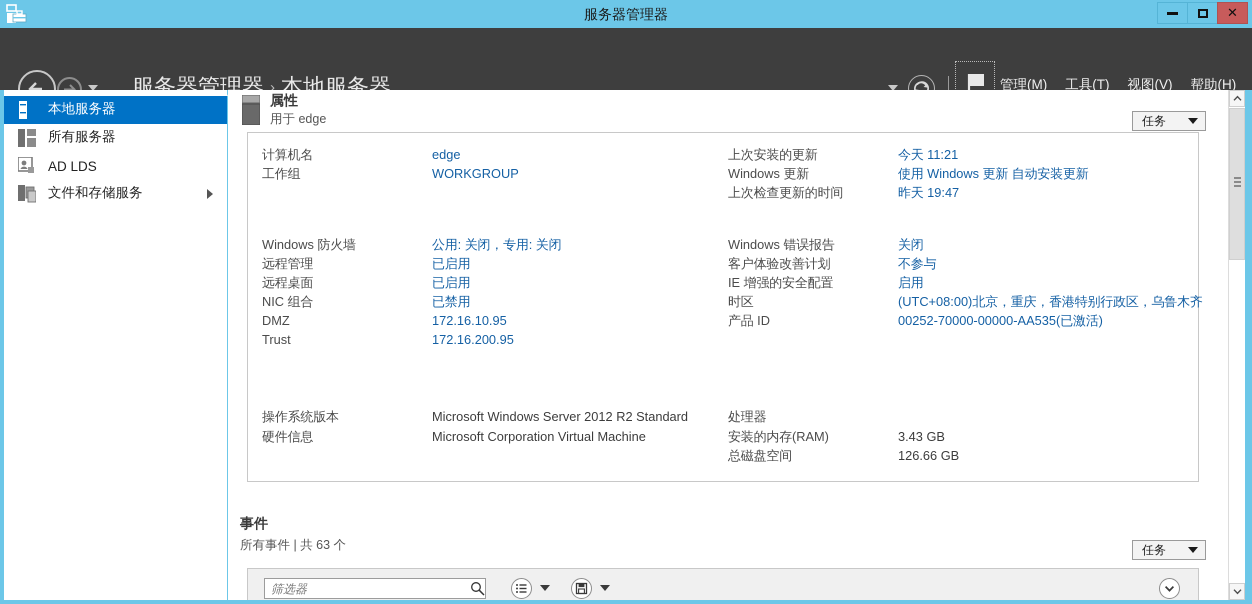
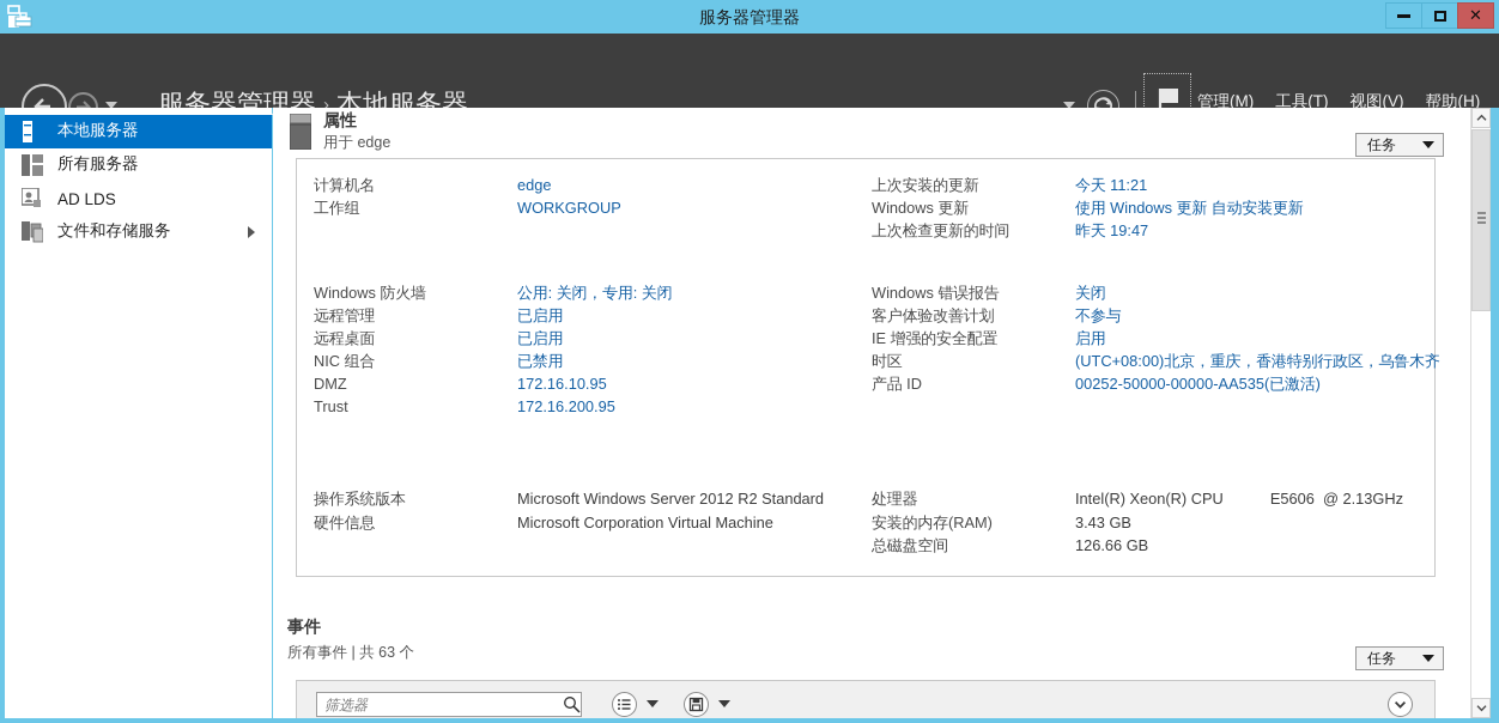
  服务器管理器
  ✕
  服务器管理器 › 本地服务器
  管理(M)
  工具(T)
  视图(V)
  帮助(H)
  本地服务器
  所有服务器
  AD LDS
  文件和存储服务
  属性
  用于 edge
  任务
  计算机名
  edge
  工作组
  WORKGROUP
  上次安装的更新
  今天 11:21
  Windows 更新
  使用 Windows 更新 自动安装更新
  上次检查更新的时间
  昨天 19:47
  Windows 防火墙
  公用: 关闭，专用: 关闭
  远程管理
  已启用
  远程桌面
  已启用
  NIC 组合
  已禁用
  DMZ
  172.16.10.95
  Trust
  172.16.200.95
  Windows 错误报告
  关闭
  客户体验改善计划
  不参与
  IE 增强的安全配置
  启用
  时区
  (UTC+08:00)北京，重庆，香港特别行政区，乌鲁木齐
  产品 ID
- 00252-70000-00000-AA535(已激活)
+ 00252-50000-00000-AA535(已激活)
  操作系统版本
  Microsoft Windows Server 2012 R2 Standard
  硬件信息
  Microsoft Corporation Virtual Machine
  处理器
+ Intel(R) Xeon(R) CPU E5606 @ 2.13GHz
  安装的内存(RAM)
  3.43 GB
  总磁盘空间
  126.66 GB
  事件
  所有事件 | 共 63 个
  任务
  筛选器
